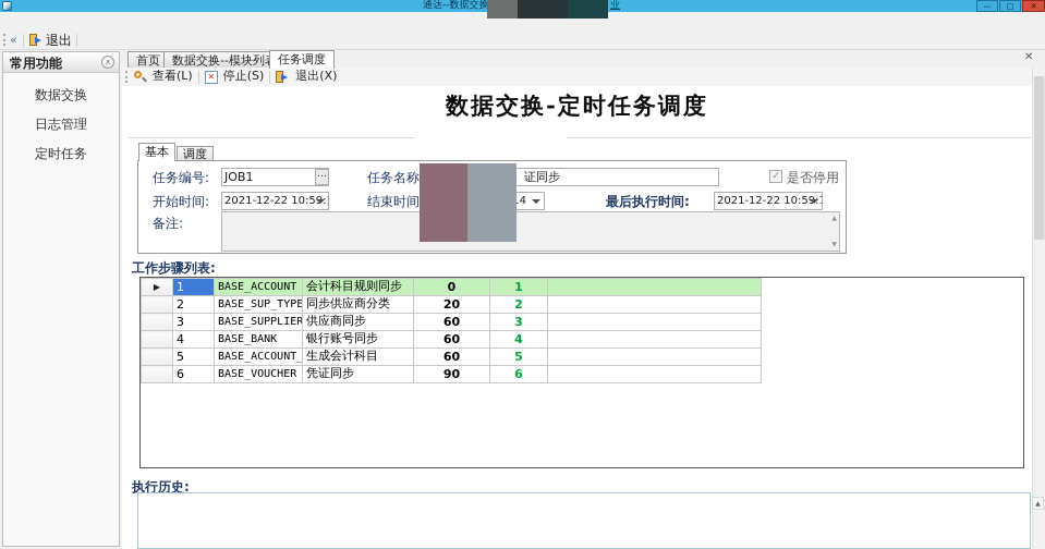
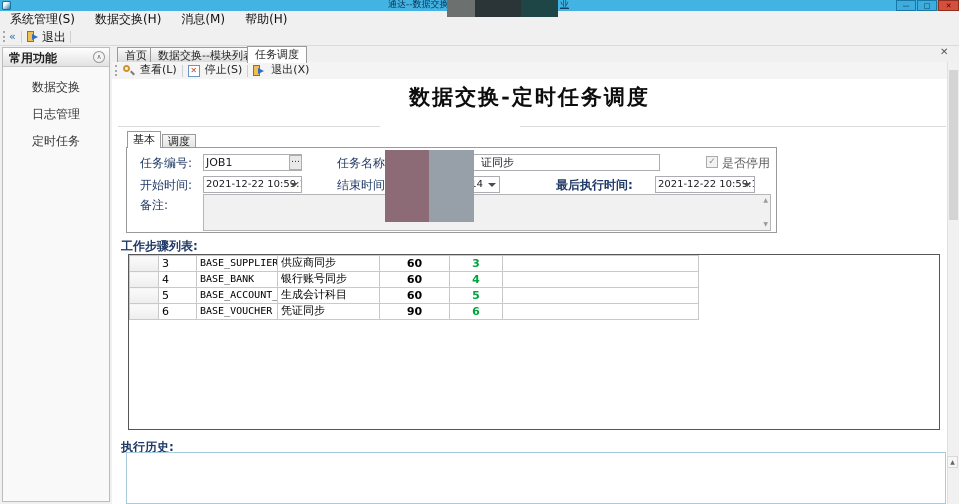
  通达--数据交换
  —
  □
  ✕
  业
+ 系统管理(S)
+ 数据交换(H)
+ 消息(M)
+ 帮助(H)
  «
  退出
  常用功能
  ∧
  数据交换
  日志管理
  定时任务
  首页
  数据交换--模块列
  任务调度
  ✕
  查看(L)
  ✕
  停止(S)
  退出(X)
  数据交换-定时任务调度
  基本
  调度
  任务编号:
  JOB1
  …
  任务名称
  证同步
  ✓
  是否停用
  开始时间:
  2021-12-22 10:59:
  结束时间
  最后执行时间:
  2021-12-22 10:59:
  备注:
  工作步骤列表:
- ▶	1	BASE_ACCOUNT	会计科目规则同步	0	1
- 	2	BASE_SUP_TYPE	同步供应商分类	20	2
  	3	BASE_SUPPLIER	供应商同步	60	3
  	4	BASE_BANK	银行账号同步	60	4
  	5	BASE_ACCOUNT_	生成会计科目	60	5
  	6	BASE_VOUCHER	凭证同步	90	6
  执行历史:
